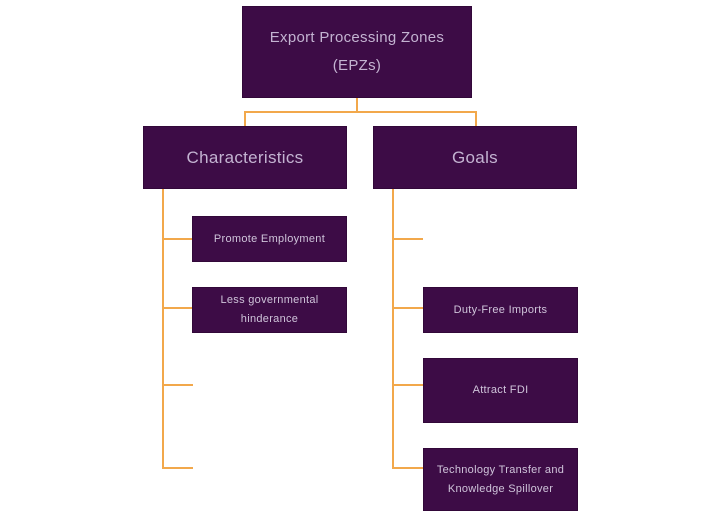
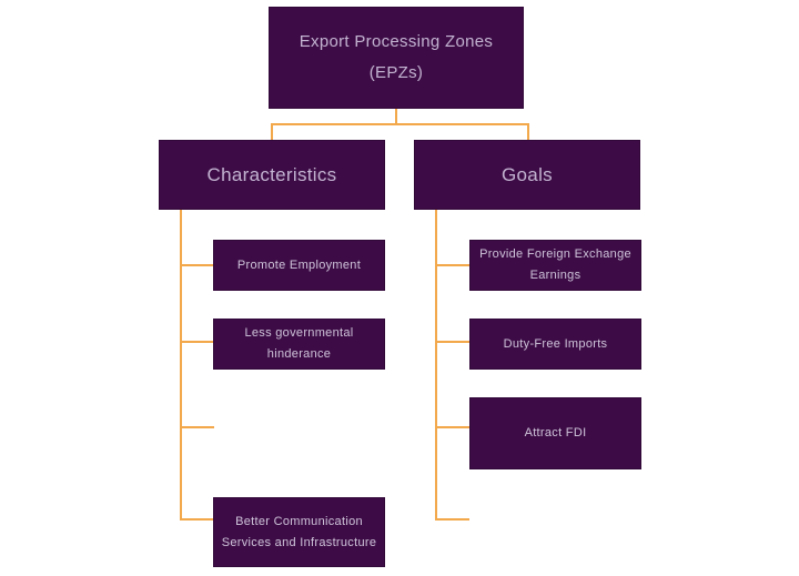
  Export Processing Zones (EPZs)
  Characteristics
  Goals
  Promote Employment
  Less governmental hinderance
+ Better Communication Services and Infrastructure
+ Provide Foreign Exchange Earnings
  Duty-Free Imports
  Attract FDI
- Technology Transfer and Knowledge Spillover
